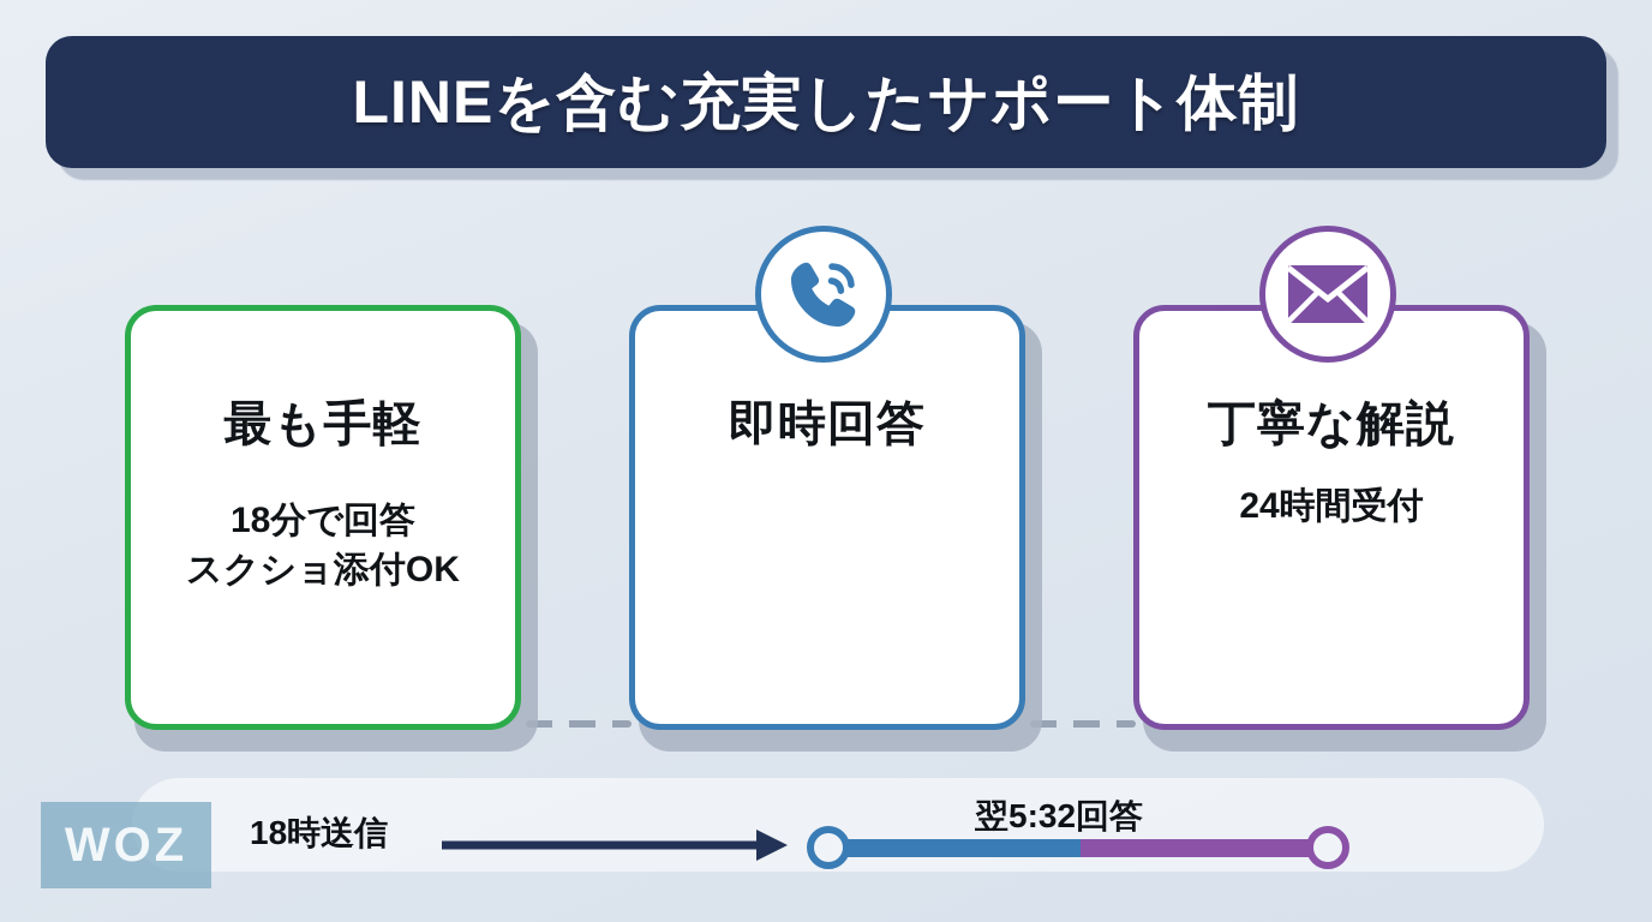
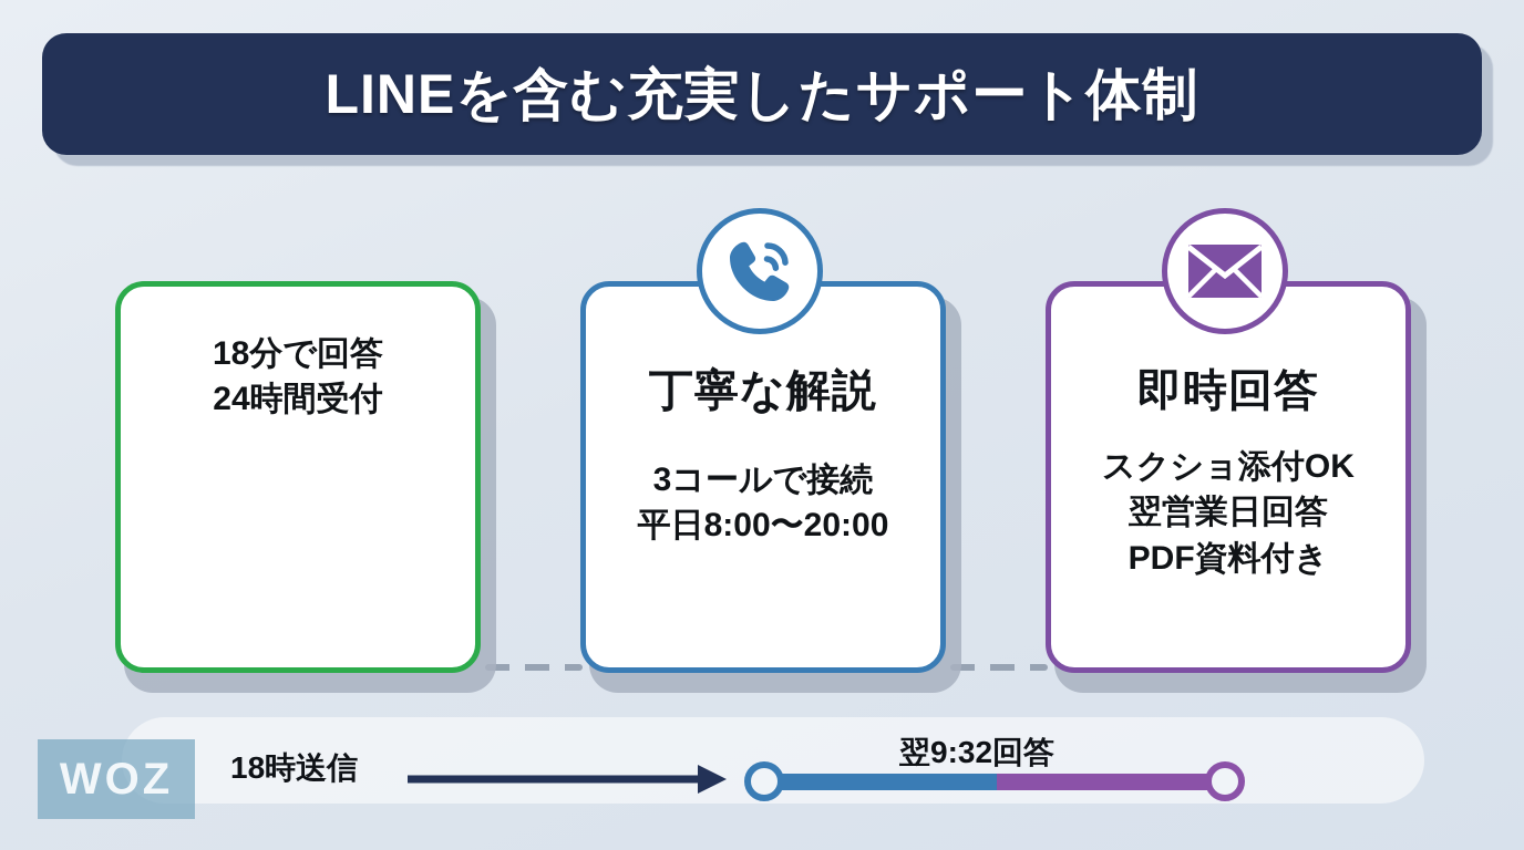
  LINEを含む充実したサポート体制
- 最も手軽
  18分で回答
- スクショ添付OK
+ 24時間受付
- 即時回答
+ 丁寧な解説
+ 3コールで接続
+ 平日8:00〜20:00
- 丁寧な解説
+ 即時回答
- 24時間受付
+ スクショ添付OK
+ 翌営業日回答
+ PDF資料付き
  WOZ
  18時送信
- 翌5:32回答
+ 翌9:32回答
